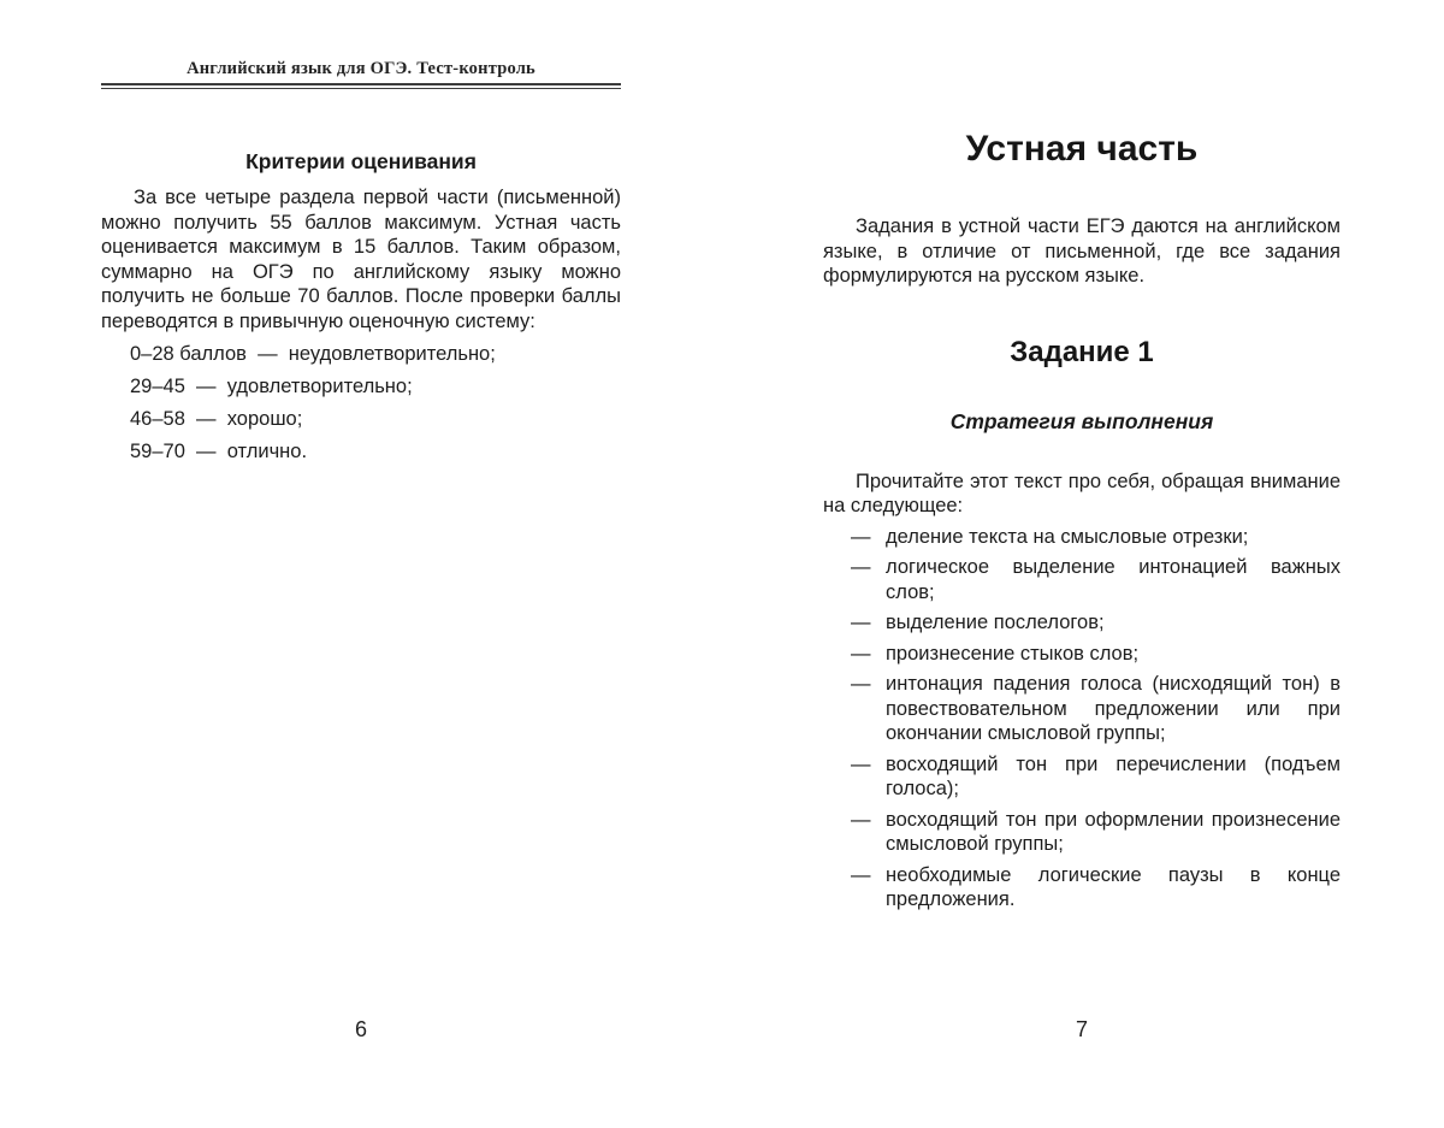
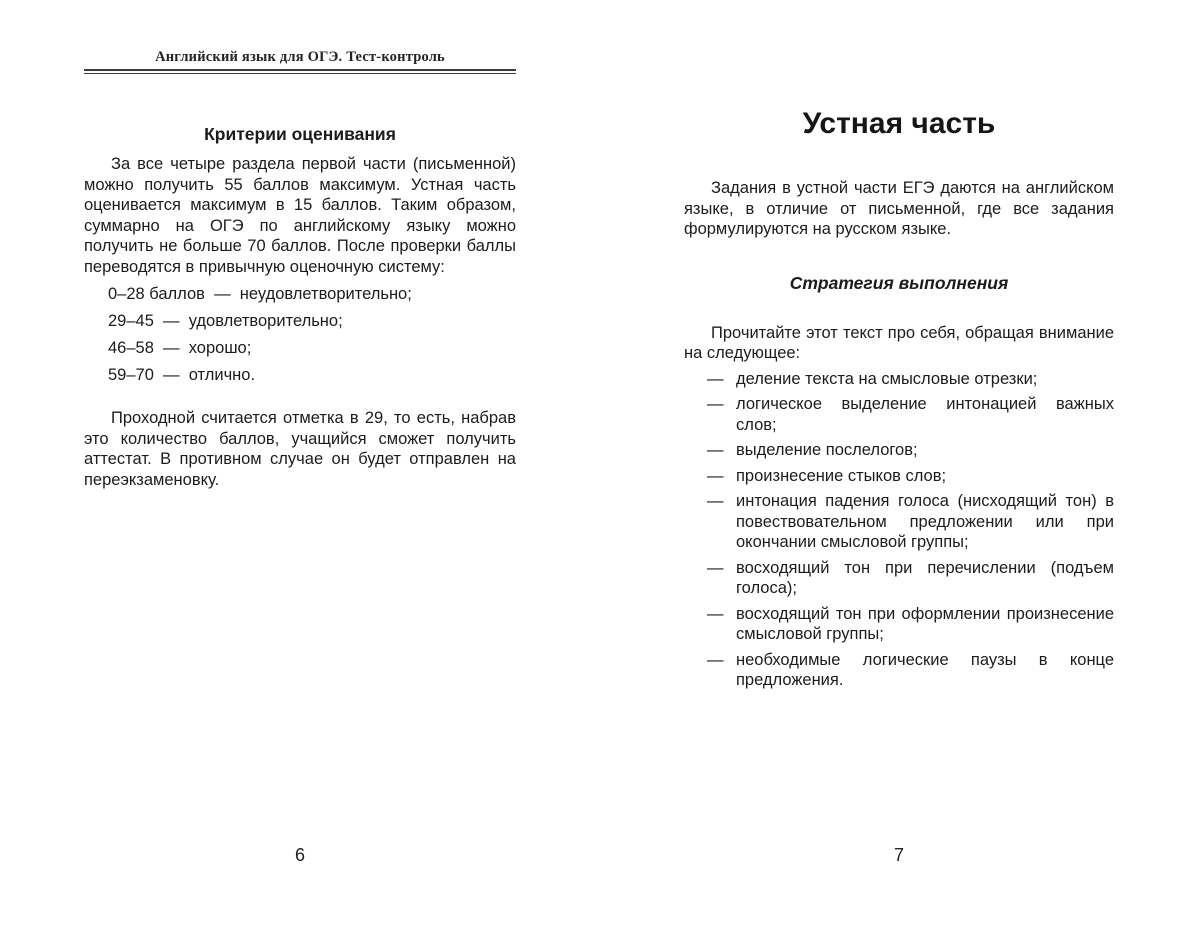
  Английский язык для ОГЭ. Тест-контроль
  Критерии оценивания
  За все четыре раздела первой части (письменной) можно получить 55 баллов максимум. Устная часть оценивается максимум в 15 баллов. Таким образом, суммарно на ОГЭ по английскому языку можно получить не больше 70 баллов. После проверки баллы переводятся в привычную оценочную систему:
  0–28 баллов — неудовлетворительно;
  29–45 — удовлетворительно;
  46–58 — хорошо;
  59–70 — отлично.
+ Проходной считается отметка в 29, то есть, набрав это количество баллов, учащийся сможет получить аттестат. В противном случае он будет отправлен на переэкзаменовку.
  6
  Устная часть
  Задания в устной части ЕГЭ даются на английском языке, в отличие от письменной, где все задания формулируются на русском языке.
- Задание 1
  Стратегия выполнения
  Прочитайте этот текст про себя, обращая внимание на следующее:
  —
  деление текста на смысловые отрезки;
  —
  логическое выделение интонацией важных слов;
  —
  выделение послелогов;
  —
  произнесение стыков слов;
  —
  интонация падения голоса (нисходящий тон) в повествовательном предложении или при окончании смысловой группы;
  —
  восходящий тон при перечислении (подъем голоса);
  —
  восходящий тон при оформлении произнесение смысловой группы;
  —
  необходимые логические паузы в конце предложения.
  7
